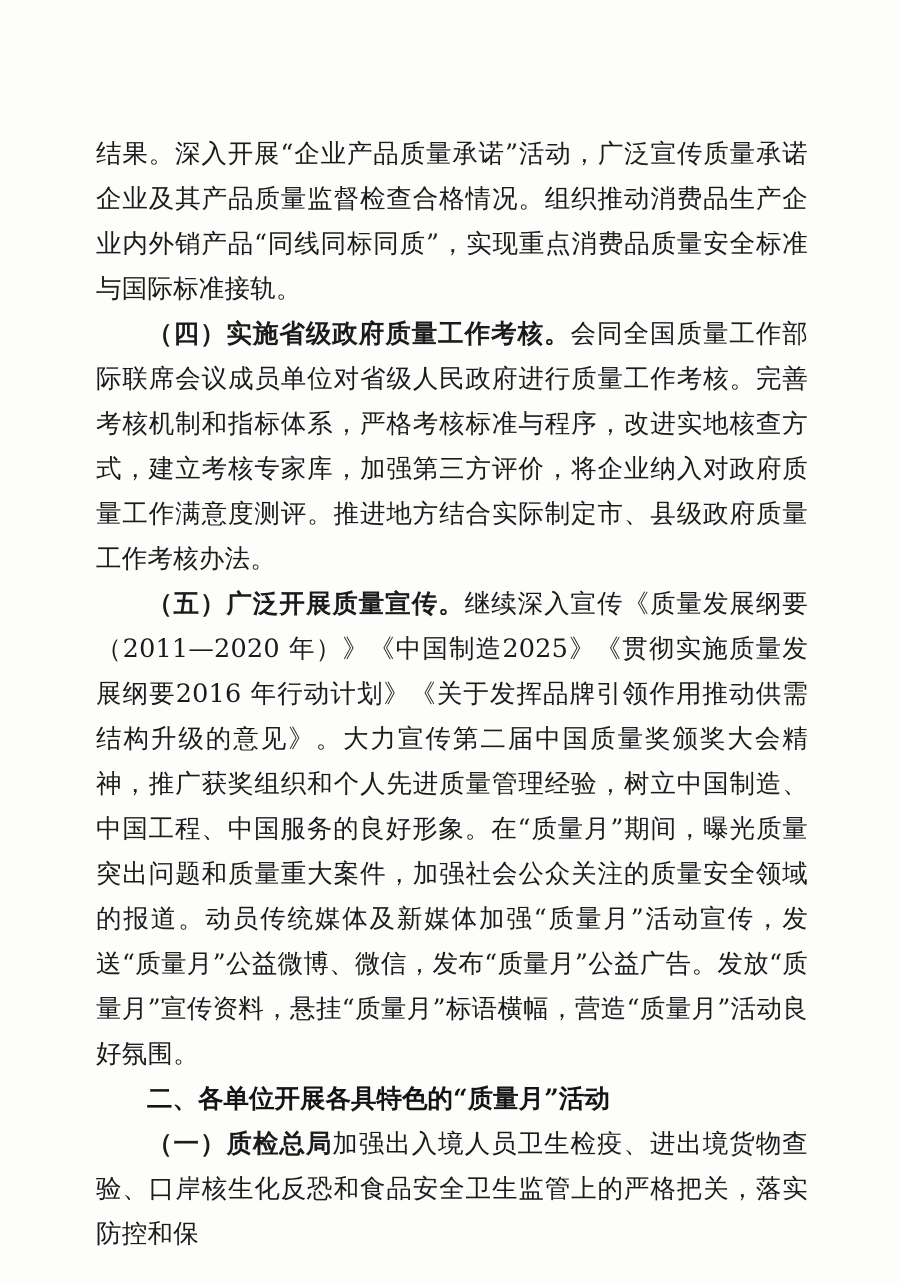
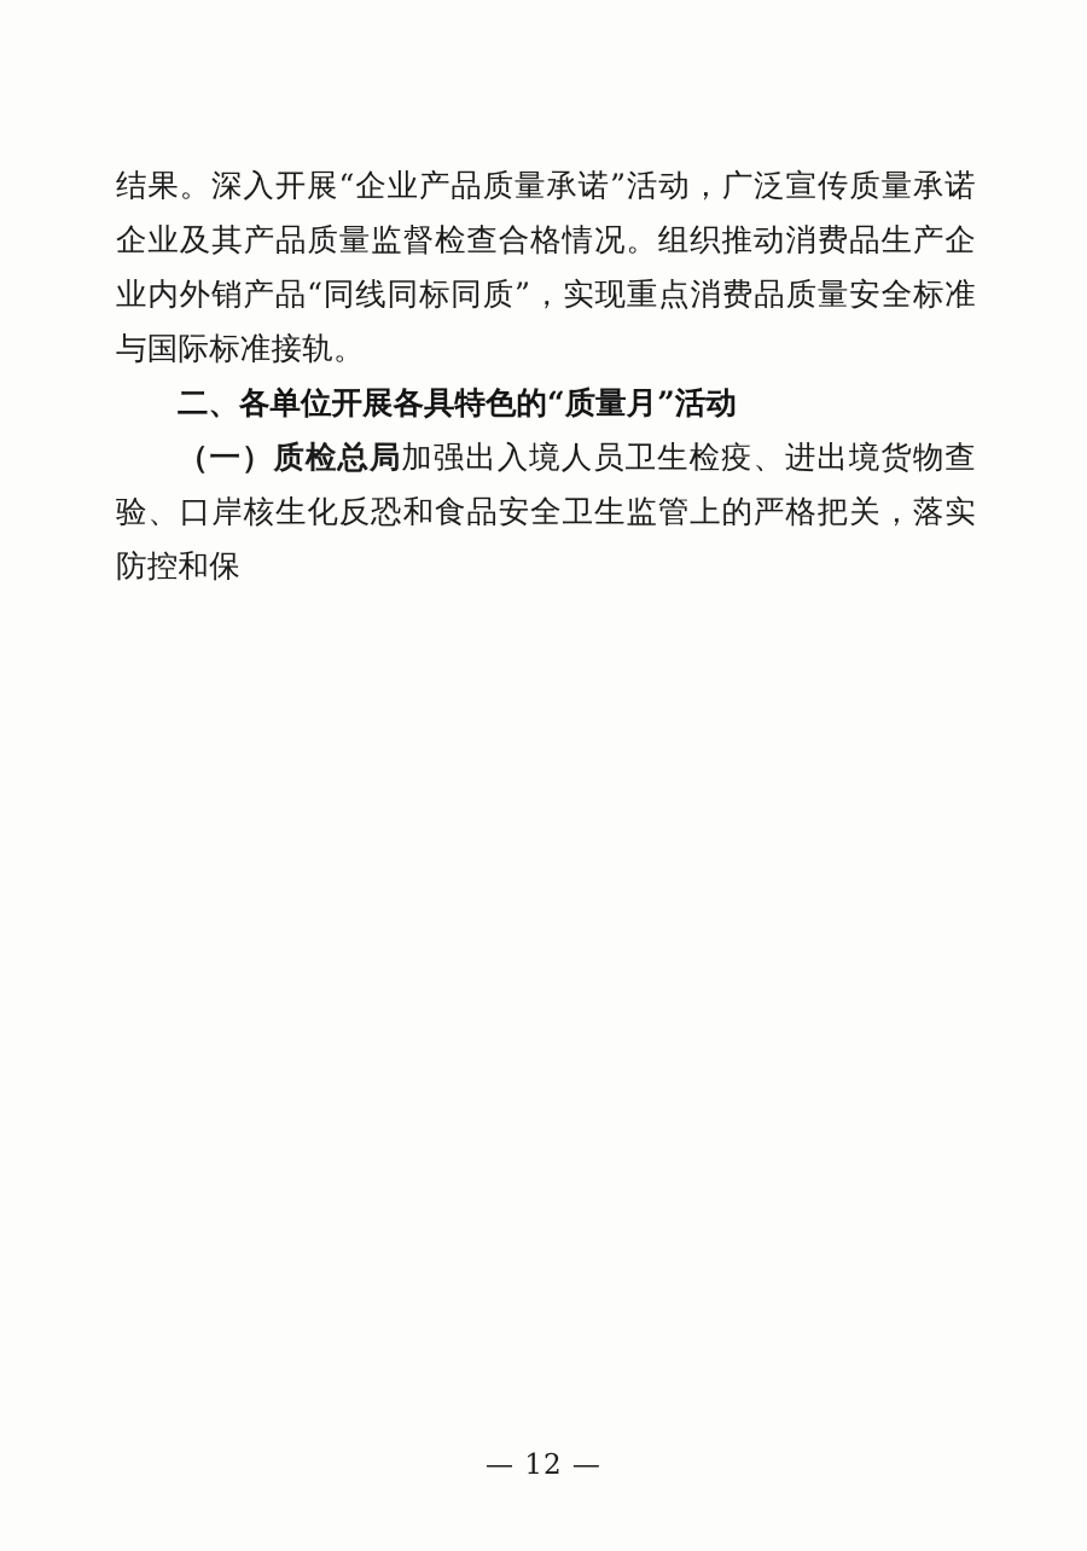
  结果。深入开展“企业产品质量承诺”活动，广泛宣传质量承诺企业及其产品质量监督检查合格情况。组织推动消费品生产企业内外销产品“同线同标同质”，实现重点消费品质量安全标准与国际标准接轨。
- （四）实施省级政府质量工作考核。会同全国质量工作部际联席会议成员单位对省级人民政府进行质量工作考核。完善考核机制和指标体系，严格考核标准与程序，改进实地核查方式，建立考核专家库，加强第三方评价，将企业纳入对政府质量工作满意度测评。推进地方结合实际制定市、县级政府质量工作考核办法。
- （五）广泛开展质量宣传。继续深入宣传《质量发展纲要（2011—2020 年）》《中国制造2025》《贯彻实施质量发展纲要2016 年行动计划》《关于发挥品牌引领作用推动供需结构升级的意见》。大力宣传第二届中国质量奖颁奖大会精神，推广获奖组织和个人先进质量管理经验，树立中国制造、中国工程、中国服务的良好形象。在“质量月”期间，曝光质量突出问题和质量重大案件，加强社会公众关注的质量安全领域的报道。动员传统媒体及新媒体加强“质量月”活动宣传，发送“质量月”公益微博、微信，发布“质量月”公益广告。发放“质量月”宣传资料，悬挂“质量月”标语横幅，营造“质量月”活动良好氛围。
  二、各单位开展各具特色的“质量月”活动
  （一）质检总局加强出入境人员卫生检疫、进出境货物查验、口岸核生化反恐和食品安全卫生监管上的严格把关，落实防控和保
+ — 12 —
